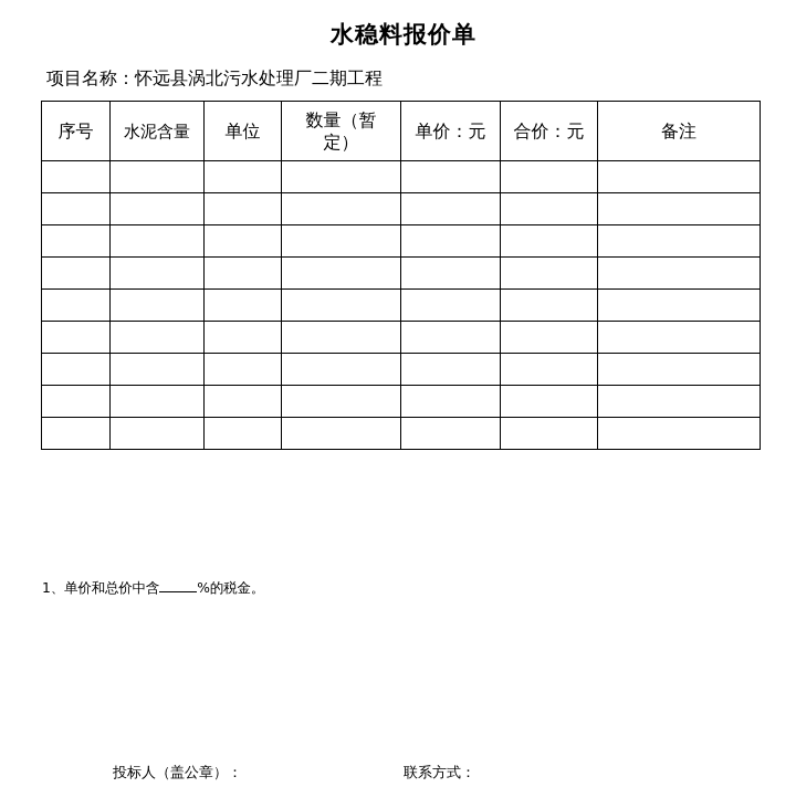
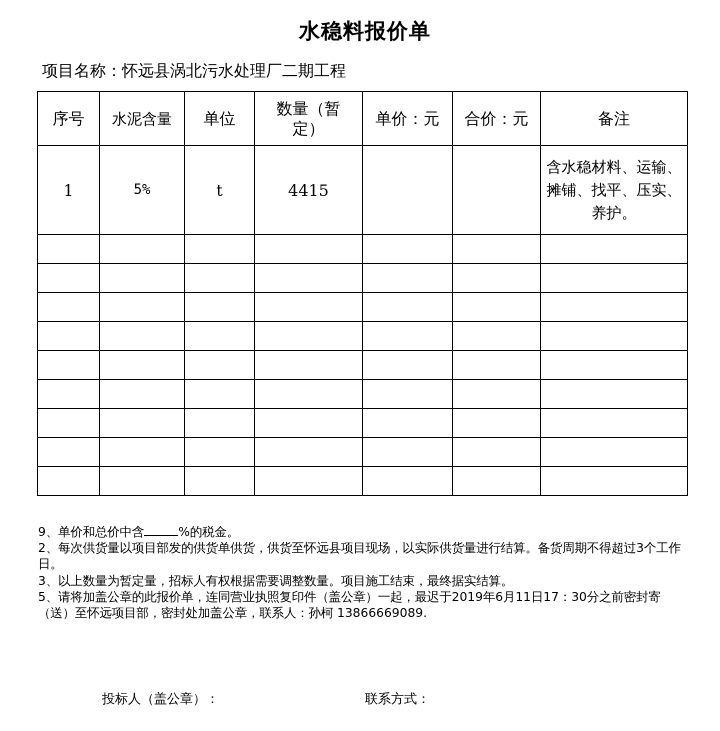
  水稳料报价单
  项目名称：怀远县涡北污水处理厂二期工程
  序号	水泥含量	单位	数量（暂定）	单价：元	合价：元	备注
+ 1	5%	t	4415			含水稳材料、运输、摊铺、找平、压实、养护。
- 1、单价和总价中含 %的税金。
+ 9、单价和总价中含 %的税金。
+ 2、每次供货量以项目部发的供货单供货，供货至怀远县项目现场，以实际供货量进行结算。备货周期不得超过3个工作日。
+ 3、以上数量为暂定量，招标人有权根据需要调整数量。项目施工结束，最终据实结算。
+ 5、请将加盖公章的此报价单，连同营业执照复印件（盖公章）一起，最迟于2019年6月11日17：30分之前密封寄（送）至怀远项目部，密封处加盖公章，联系人：孙柯 13866669089.
  投标人（盖公章）：
  联系方式：
